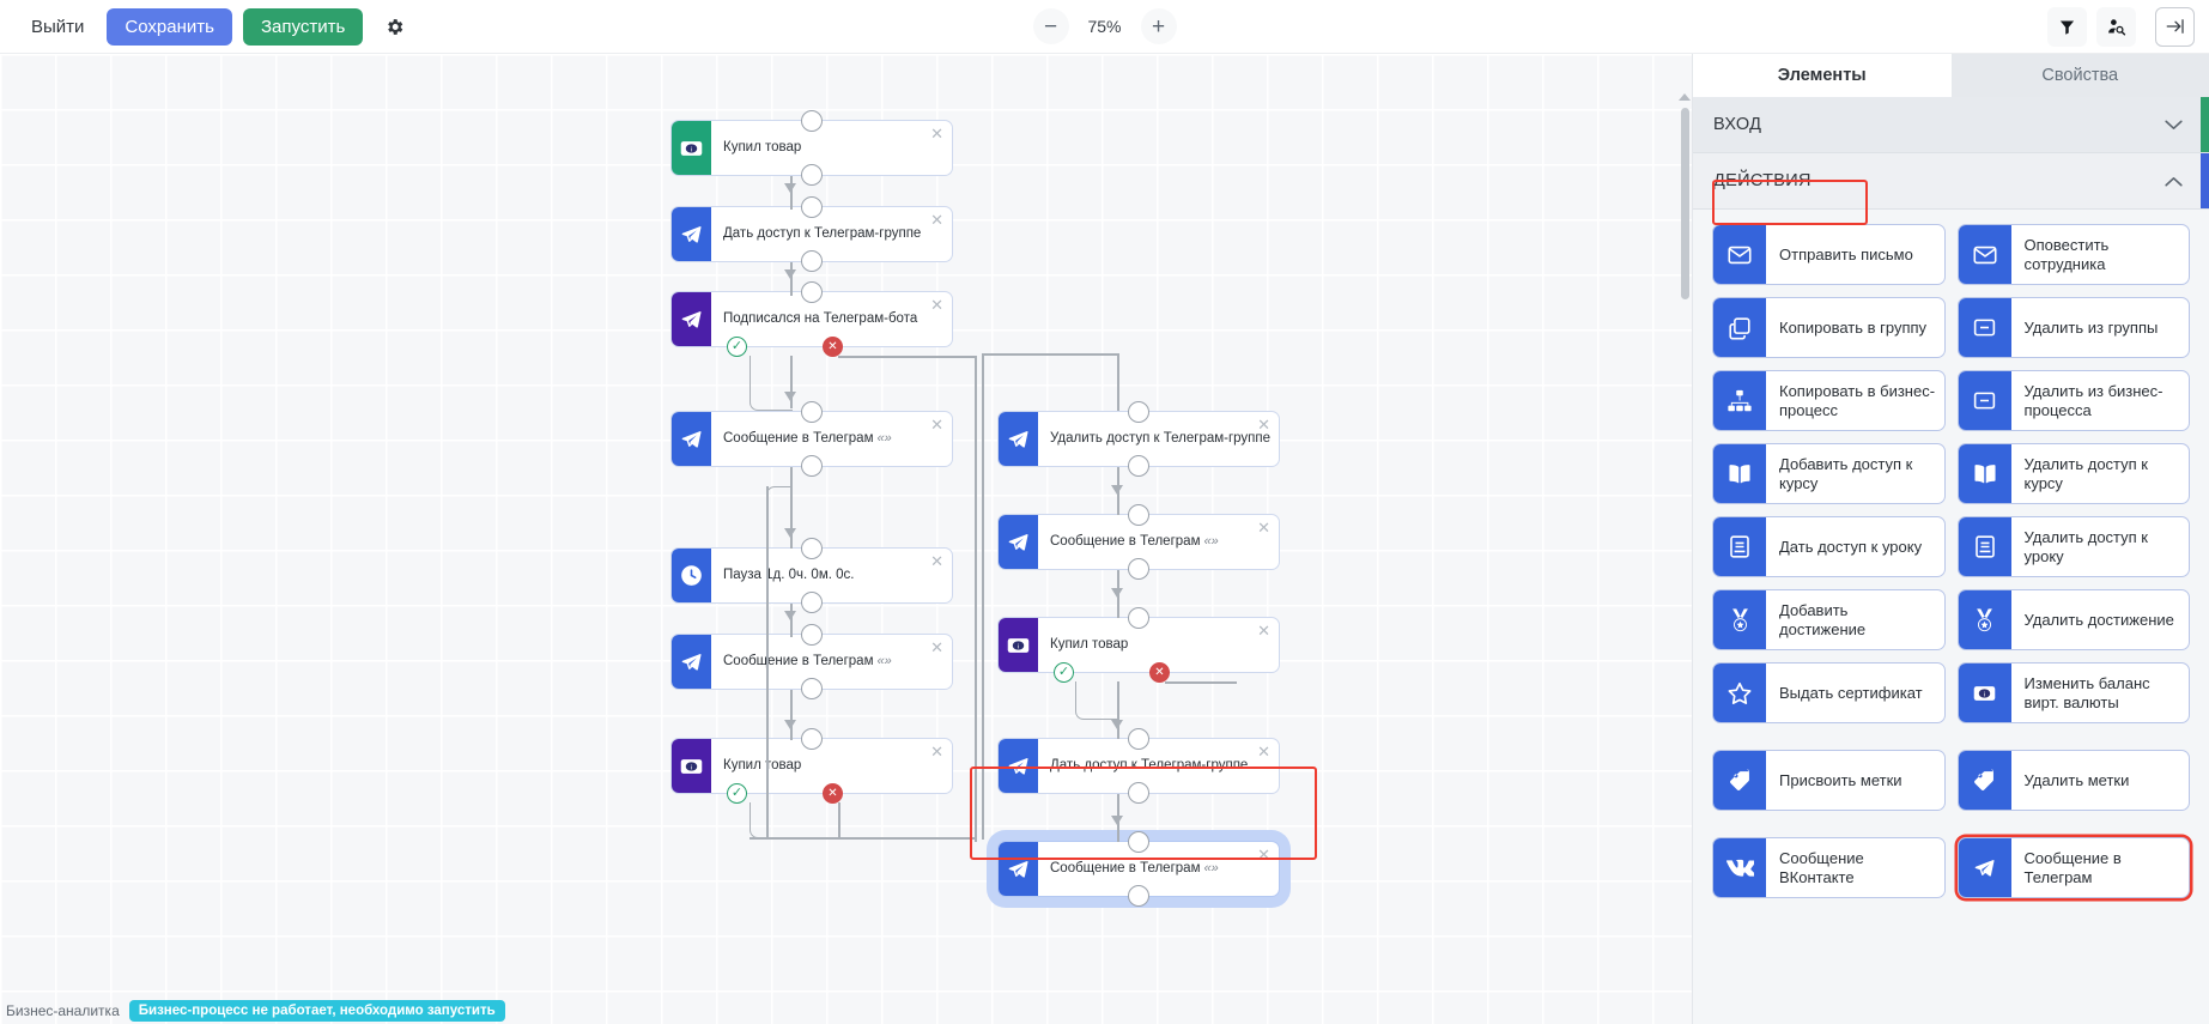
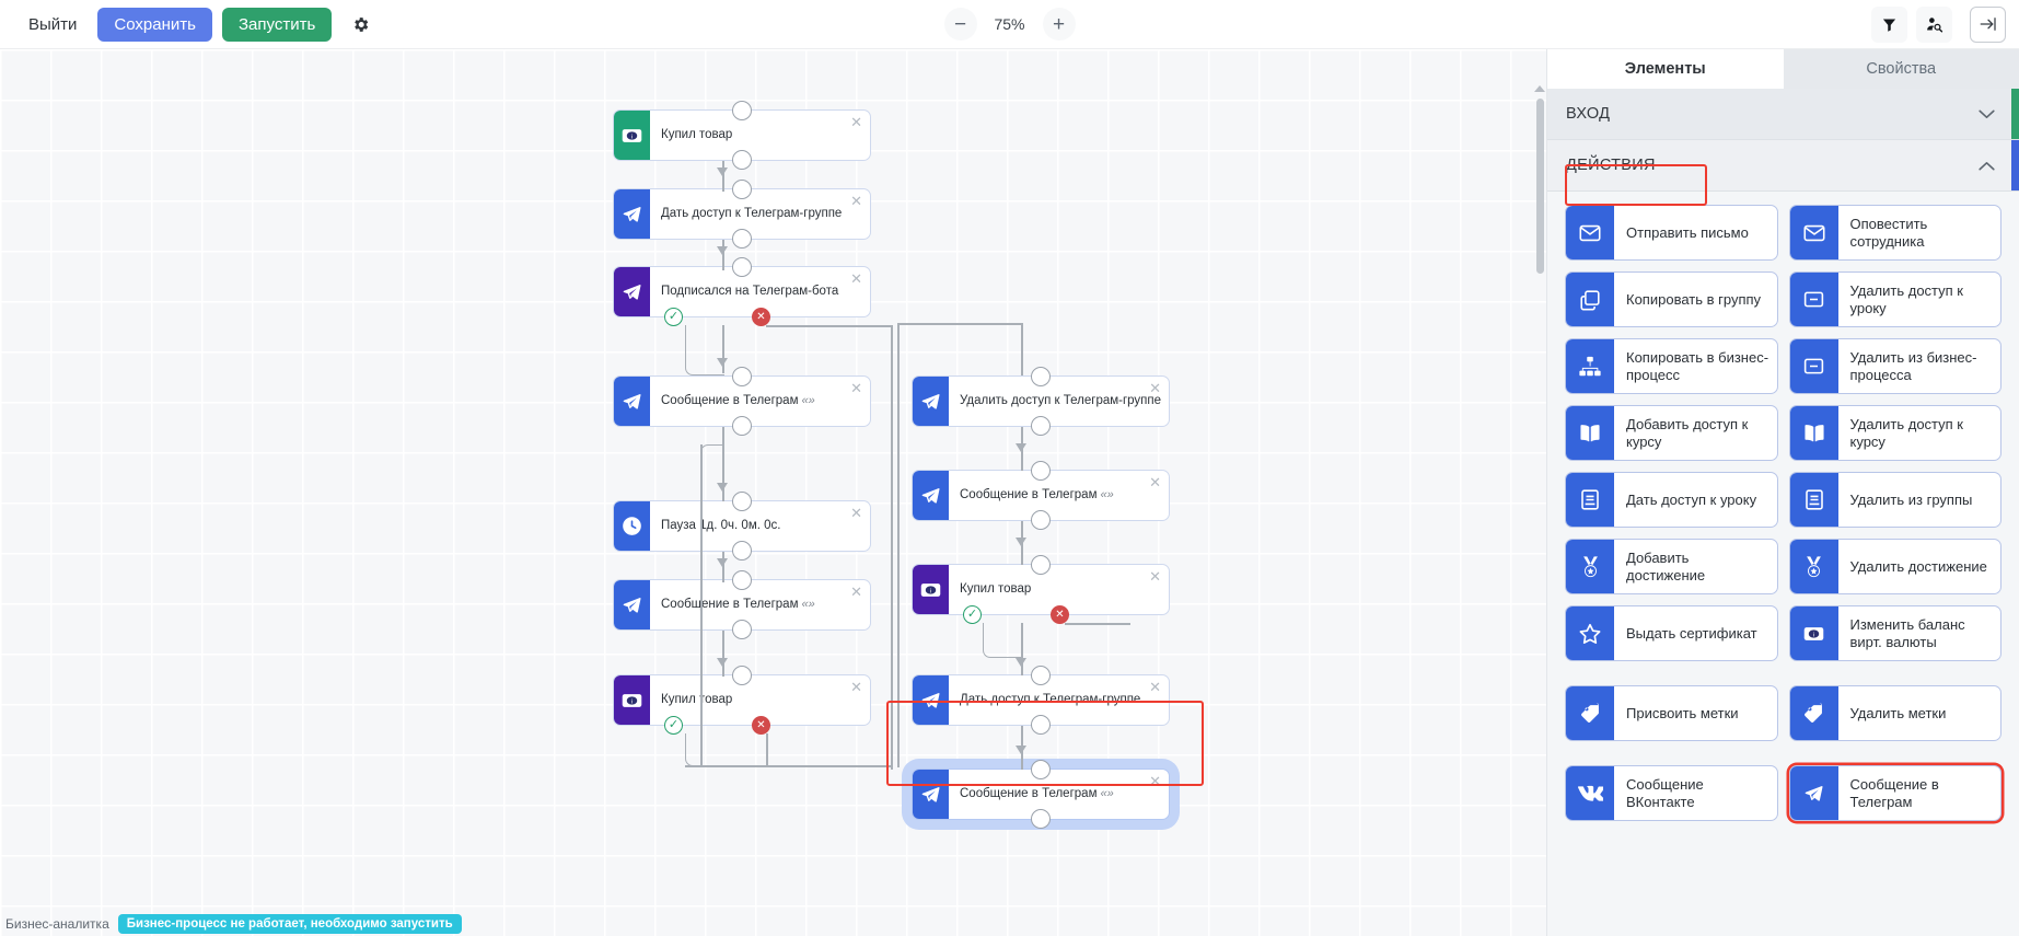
  Выйти
  Сохранить
  Запустить
  −
  75%
  +
  Купил товар
  ✕
  Дать доступ к Телеграм-группе
  ✕
  Подписался на Телеграм-бота
  ✕
  ✓
  ✕
  Сообщение в Телеграм
  «»
  ✕
  Пауза 1д. 0ч. 0м. 0с.
  ✕
  Сообщение в Телеграм
  «»
  ✕
  Купиловар
  ✕
  ✓
  ✕
  Удалить доступ к Телеграм-группе
  ✕
  Сообщение в Телеграм
  «»
  ✕
  Купил товар
  ✕
  ✓
  ✕
  Дать доступ к Телеграм-группе
  ✕
  Сообщение в Телеграм
  «»
  ✕
  Бизнес-аналитка
  Бизнес-процесс не работает, необходимо запустить
  Элементы
  Свойства
  ВХОД
  ДЕЙСТВИЯ
  Отправить письмо
  Оповестить сотрудника
  Копировать в группу
- Удалить из группы
+ Удалить доступ к уроку
  Копировать в бизнес-процесс
  Удалить из бизнес-процесса
  Добавить доступ к курсу
  Удалить доступ к курсу
  Дать доступ к уроку
- Удалить доступ к уроку
+ Удалить из группы
  Добавить достижение
  Удалить достижение
  Выдать сертификат
  Изменить баланс вирт. валюты
  Присвоить метки
  Удалить метки
  Сообщение ВКонтакте
  Сообщение в Телеграм
